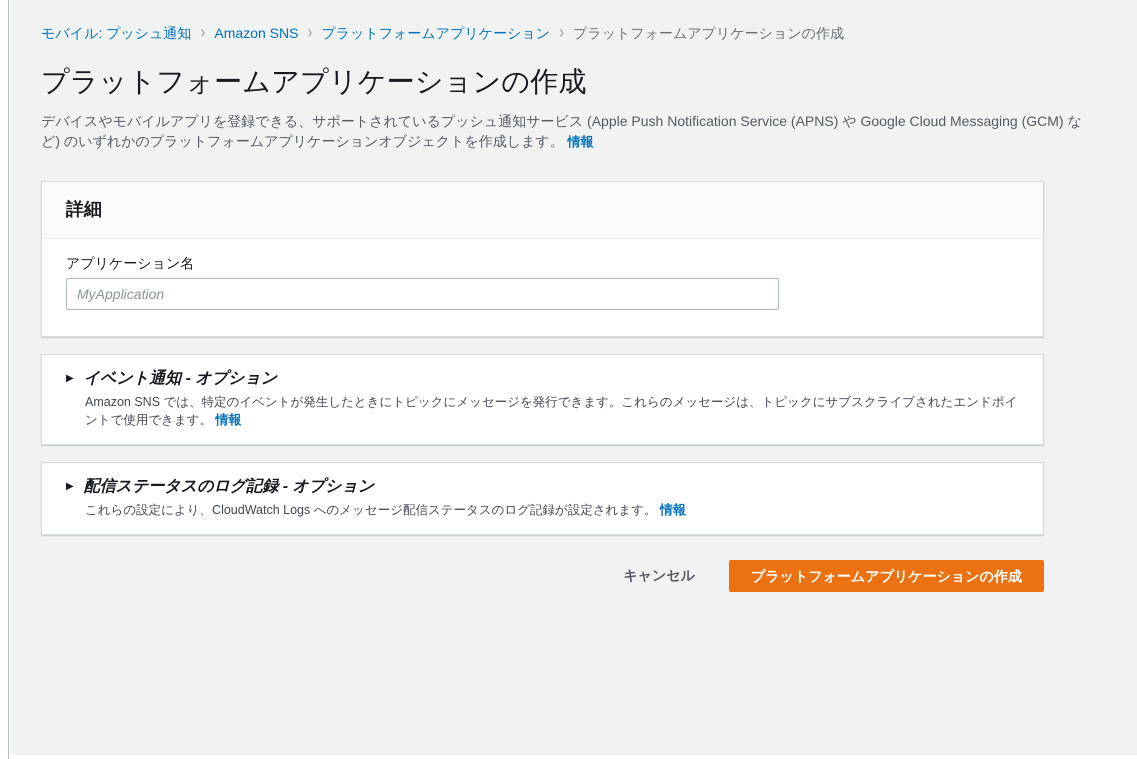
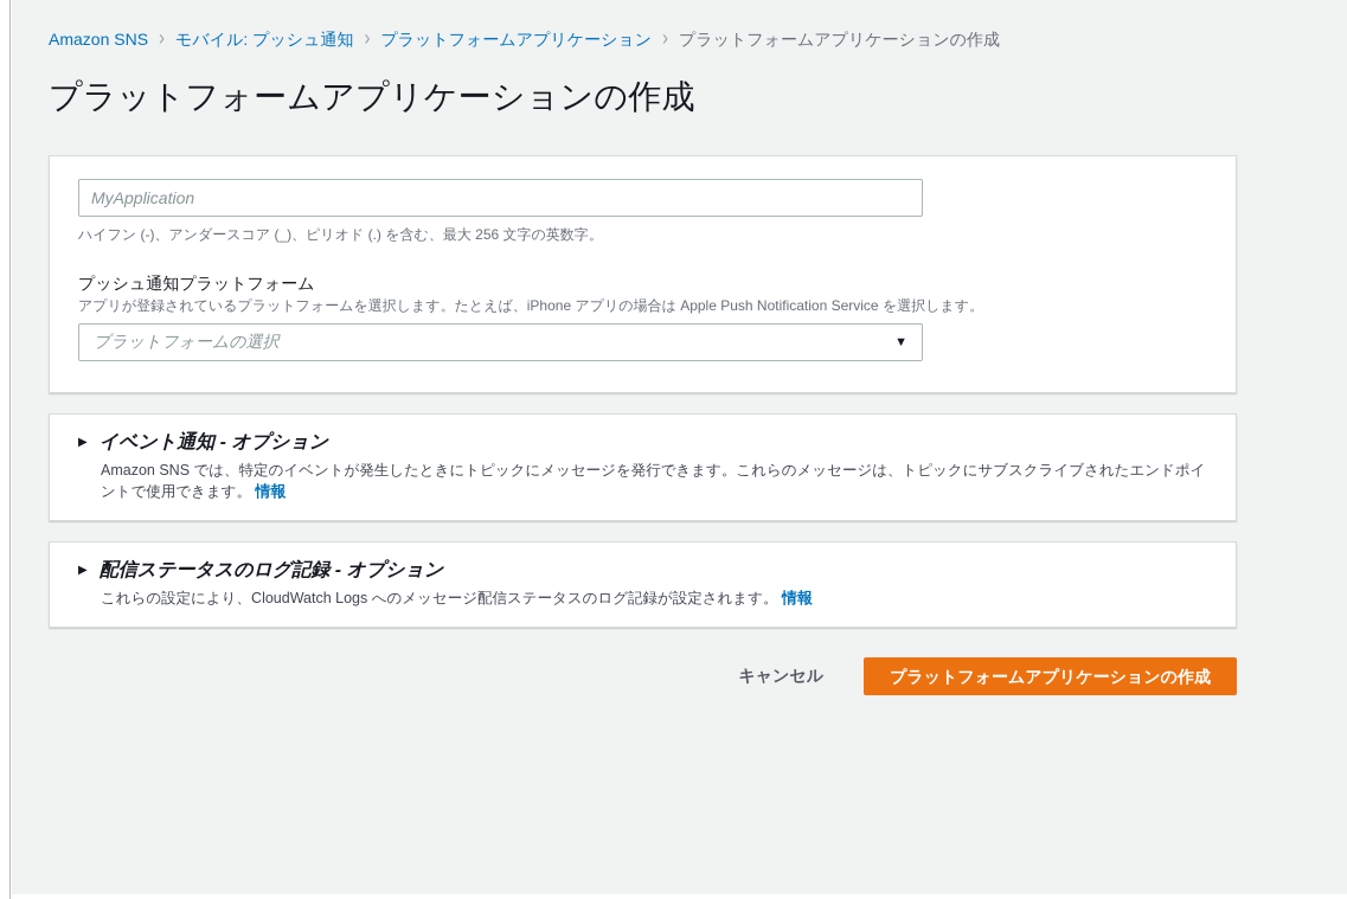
- モバイル: プッシュ通知
+ Amazon SNS
  ›
- Amazon SNS
+ モバイル: プッシュ通知
  ›
  プラットフォームアプリケーション
  ›
  プラットフォームアプリケーションの作成
  プラットフォームアプリケーションの作成
- デバイスやモバイルアプリを登録できる、サポートされているプッシュ通知サービス (Apple Push Notification Service (APNS) や Google Cloud Messaging (GCM) など) のいずれかのプラットフォームアプリケーションオブジェクトを作成します。 情報
- 詳細
- アプリケーション名
  MyApplication
+ ハイフン (-)、アンダースコア (_)、ピリオド (.) を含む、最大 256 文字の英数字。
+ プッシュ通知プラットフォーム
+ アプリが登録されているプラットフォームを選択します。たとえば、iPhone アプリの場合は Apple Push Notification Service を選択します。
+ プラットフォームの選択
+ ▼
  ▶
  イベント通知 - オプション
  Amazon SNS では、特定のイベントが発生したときにトピックにメッセージを発行できます。これらのメッセージは、トピックにサブスクライブされたエンドポイントで使用できます。 情報
  ▶
  配信ステータスのログ記録 - オプション
  これらの設定により、CloudWatch Logs へのメッセージ配信ステータスのログ記録が設定されます。 情報
  キャンセル
  プラットフォームアプリケーションの作成
